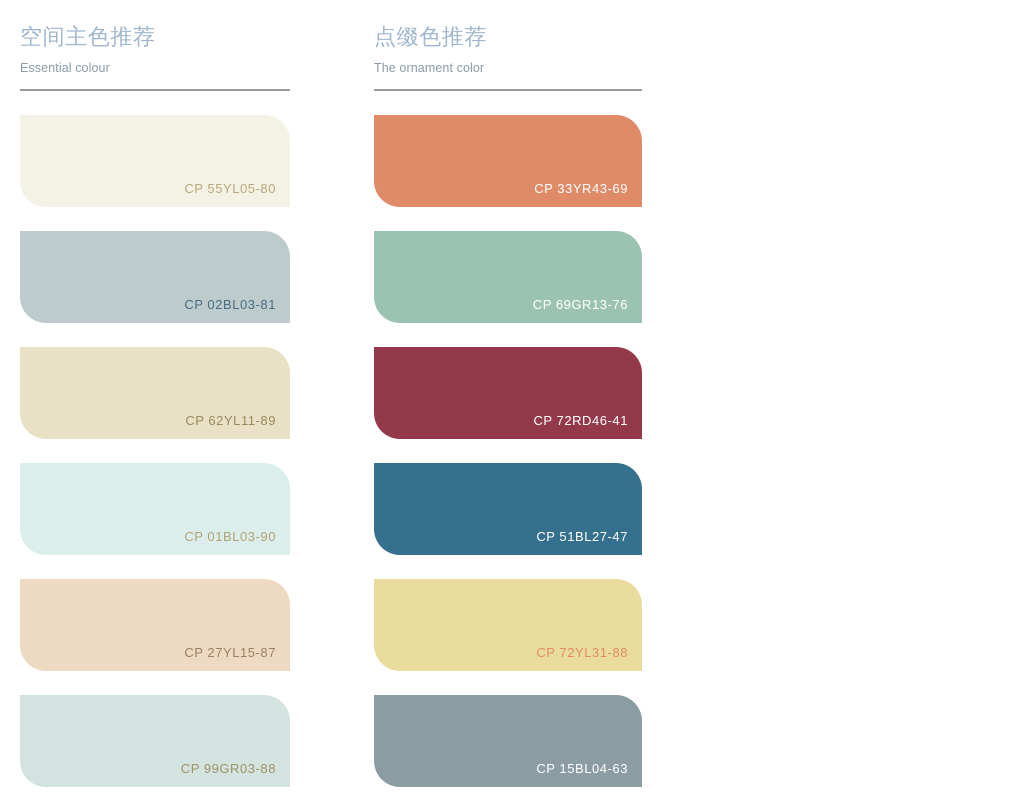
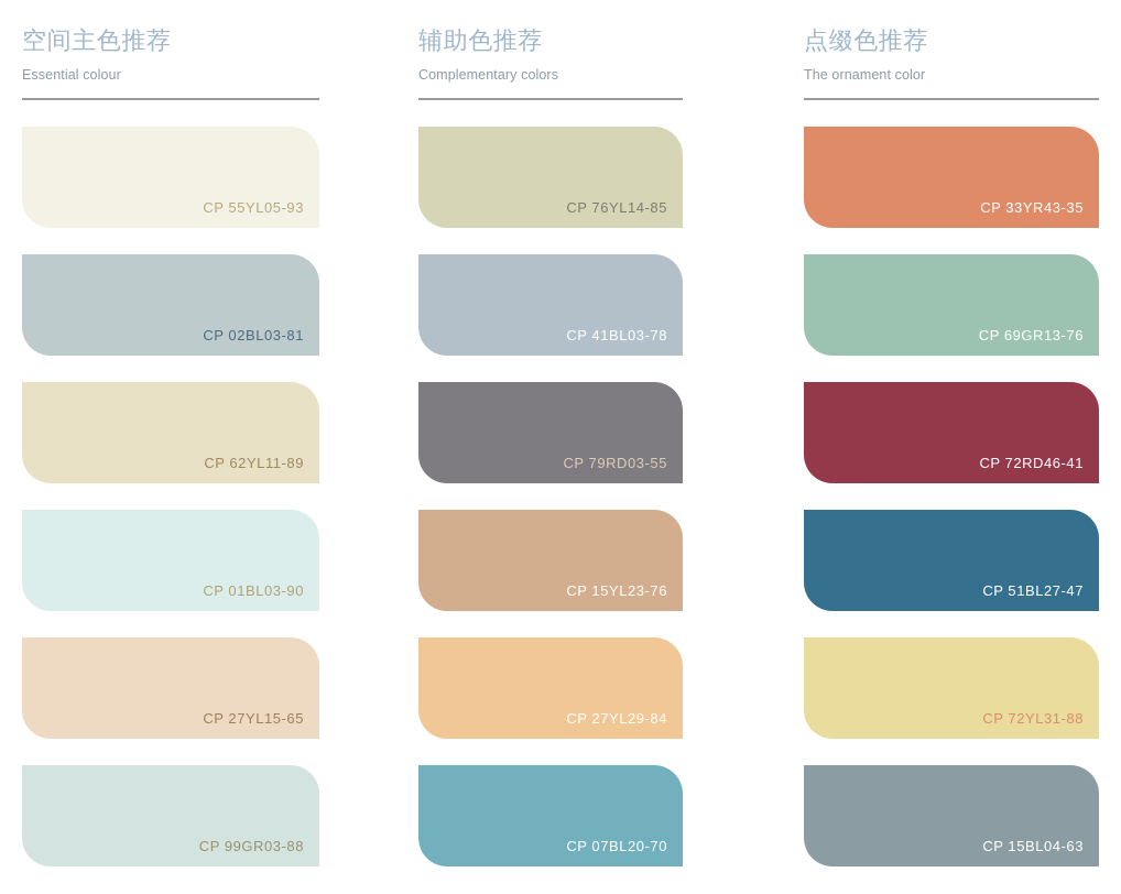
  空间主色推荐
  Essential colour
- CP 55YL05-80
+ CP 55YL05-93
  CP 02BL03-81
  CP 62YL11-89
  CP 01BL03-90
- CP 27YL15-87
+ CP 27YL15-65
  CP 99GR03-88
+ 辅助色推荐
+ Complementary colors
+ CP 76YL14-85
+ CP 41BL03-78
+ CP 79RD03-55
+ CP 15YL23-76
+ CP 27YL29-84
+ CP 07BL20-70
  点缀色推荐
  The ornament color
- CP 33YR43-69
+ CP 33YR43-35
  CP 69GR13-76
  CP 72RD46-41
  CP 51BL27-47
  CP 72YL31-88
  CP 15BL04-63
